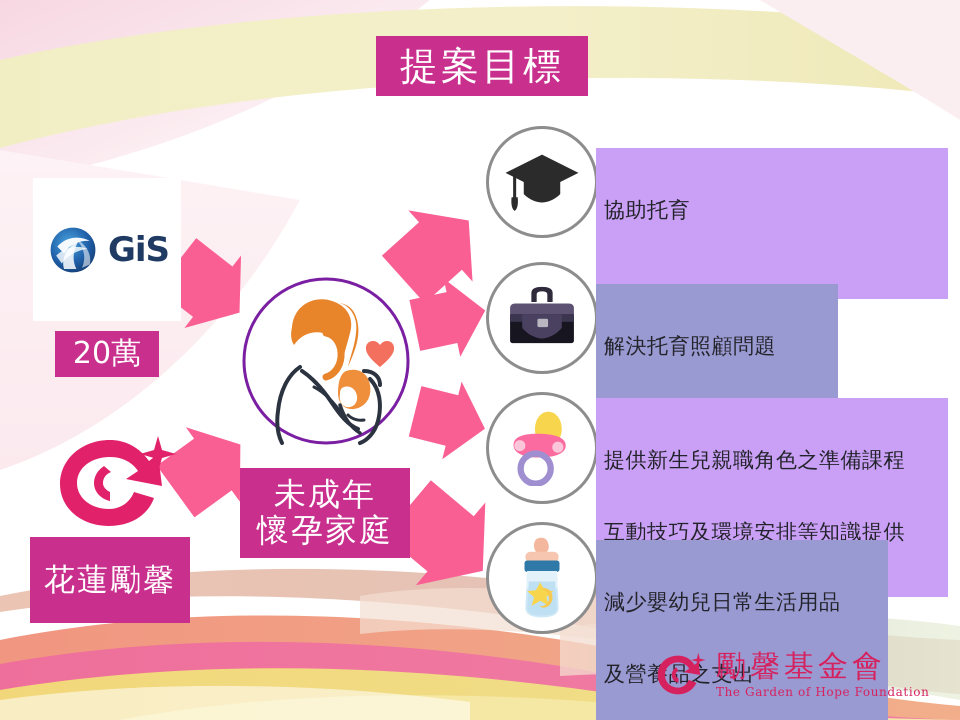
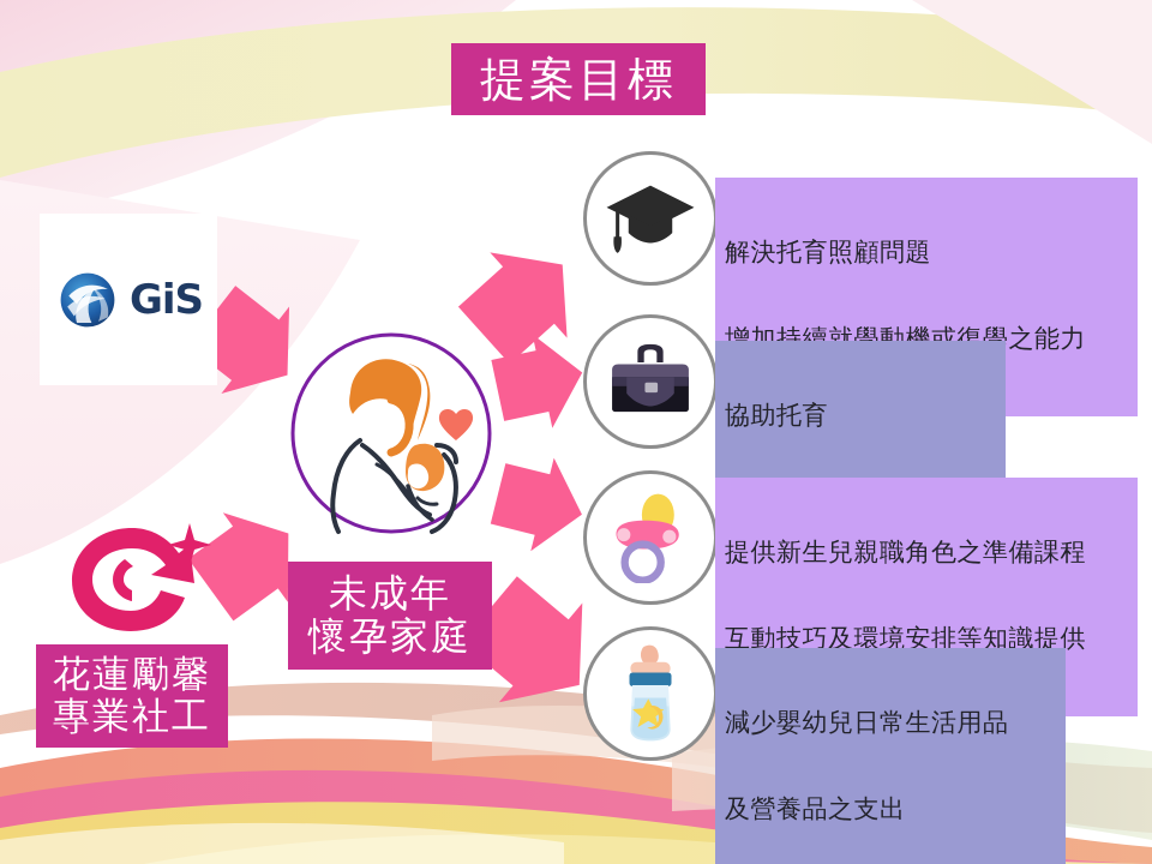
  提案目標
  GiS
- 20萬
  花蓮勵馨
+ 專業社工
  未成年
  懷孕家庭
- 協助托育
+ 解決托育照顧問題
+ 增加持續就學動機或復學之能力
- 解決托育照顧問題
+ 協助托育
  提供新生兒親職角色之準備課程
  互動技巧及環境安排等知識提供
  減少嬰幼兒日常生活用品
  及營養品之支出
- 勵馨基金會
- The Garden of Hope Foundation
